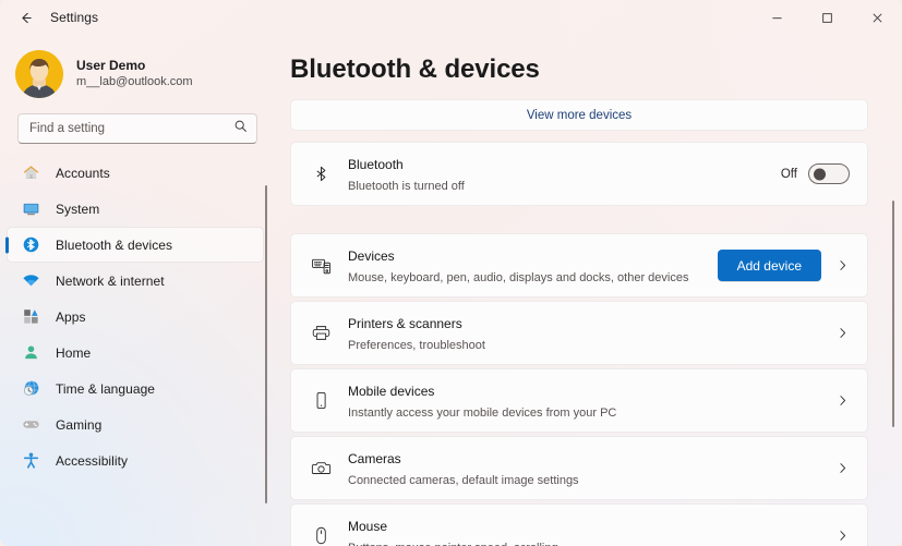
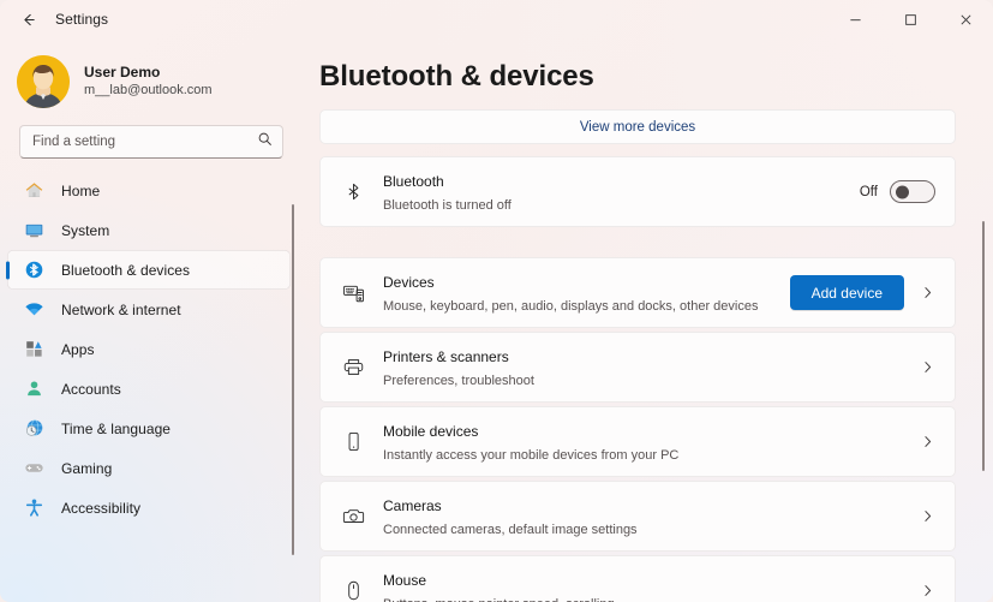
  Settings
  User Demo
  m__lab@outlook.com
  Find a setting
- Accounts
+ Home
  System
  Bluetooth & devices
  Network & internet
  Apps
- Home
+ Accounts
  Time & language
  Gaming
  Accessibility
  Bluetooth & devices
  View more devices
  Bluetooth
  Bluetooth is turned off
  Off
  Devices
  Mouse, keyboard, pen, audio, displays and docks, other devices
  Add device
  Printers & scanners
  Preferences, troubleshoot
  Mobile devices
  Instantly access your mobile devices from your PC
  Cameras
  Connected cameras, default image settings
  Mouse
